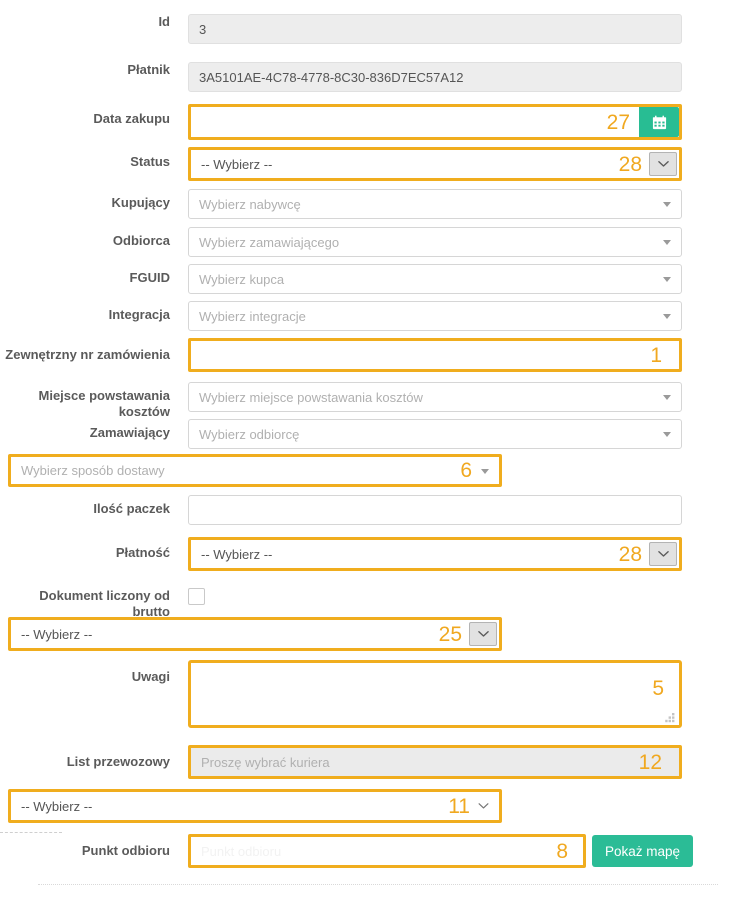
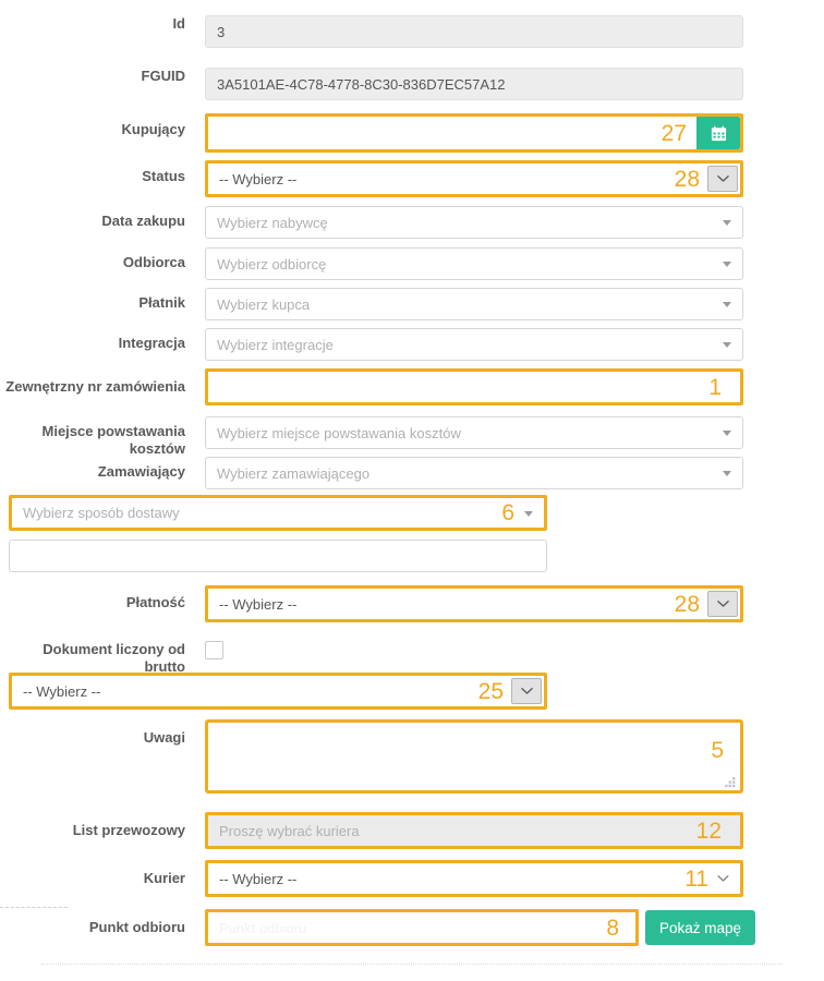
  Id
  3
- Płatnik
+ FGUID
  3A5101AE-4C78-4778-8C30-836D7EC57A12
- Data zakupu
+ Kupujący
  27
  Status
  -- Wybierz --
  28
- Kupujący
+ Data zakupu
  Wybierz nabywcę
  Odbiorca
- Wybierz zamawiającego
+ Wybierz odbiorcę
- FGUID
+ Płatnik
  Wybierz kupca
  Integracja
  Wybierz integracje
  Zewnętrzny nr zamówienia
  1
  Miejsce powstawania kosztów
  Wybierz miejsce powstawania kosztów
  Zamawiający
- Wybierz odbiorcę
+ Wybierz zamawiającego
  Wybierz sposób dostawy
  6
- Ilość paczek
  Płatność
  -- Wybierz --
  28
  Dokument liczony od brutto
  -- Wybierz --
  25
  Uwagi
  5
  List przewozowy
  Proszę wybrać kuriera
  12
+ Kurier
  -- Wybierz --
  11
  Punkt odbioru
  8
  Pokaż mapę
